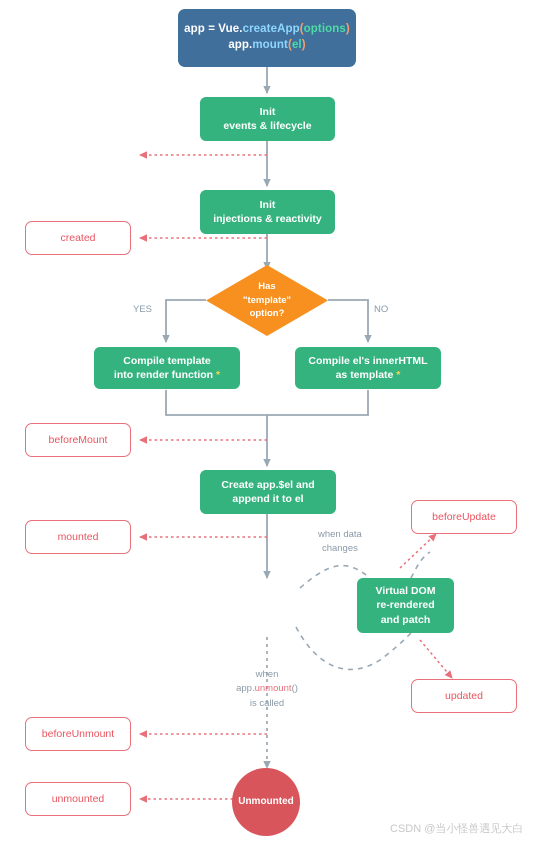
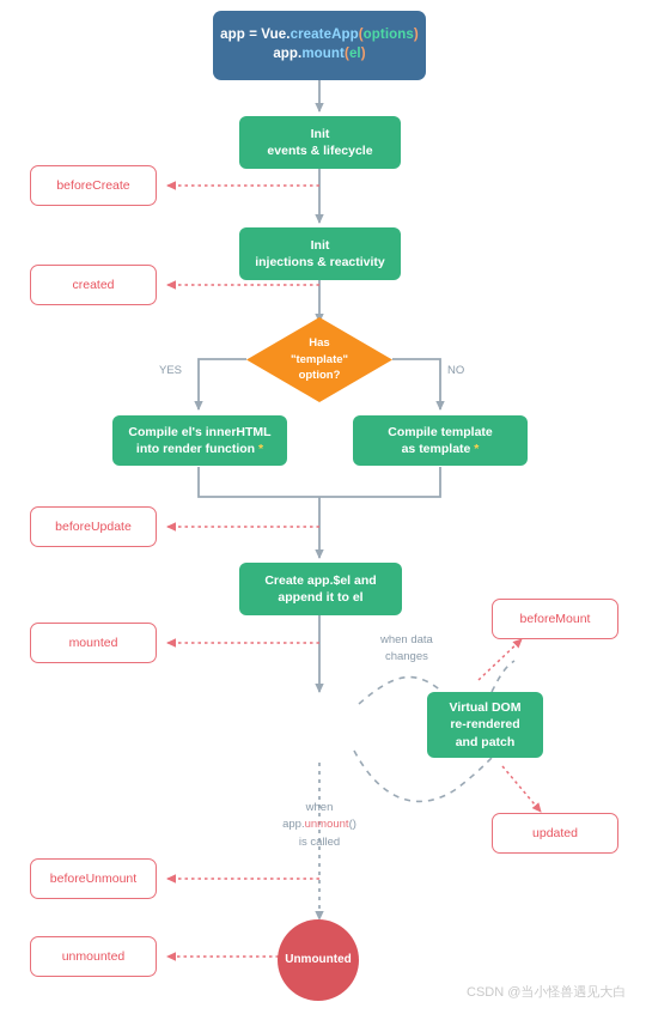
  app = Vue.createApp(options)
  app.mount(el)
  Init
  events & lifecycle
  Init
  injections & reactivity
  Has
  "template"
  option?
  YES
  NO
- Compile template
+ Compile el's innerHTML
  into render function *
- Compile el's innerHTML
+ Compile template
  as template *
  Create app.$el and
  append it to el
  Virtual DOM
  re-rendered
  and patch
+ beforeCreate
  created
- beforeMount
+ beforeUpdate
  mounted
  beforeUnmount
  unmounted
- beforeUpdate
+ beforeMount
  updated
  Unmounted
  when data
  changes
  when
  app.unmount()
  is called
  CSDN @当小怪兽遇见大白
